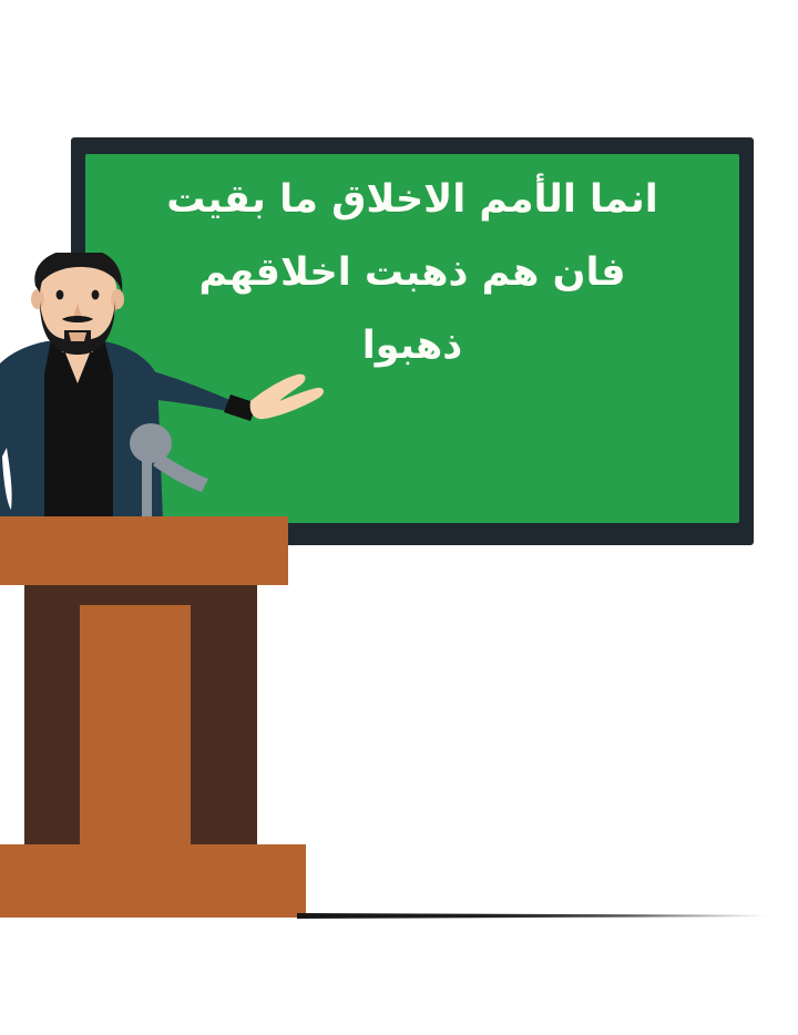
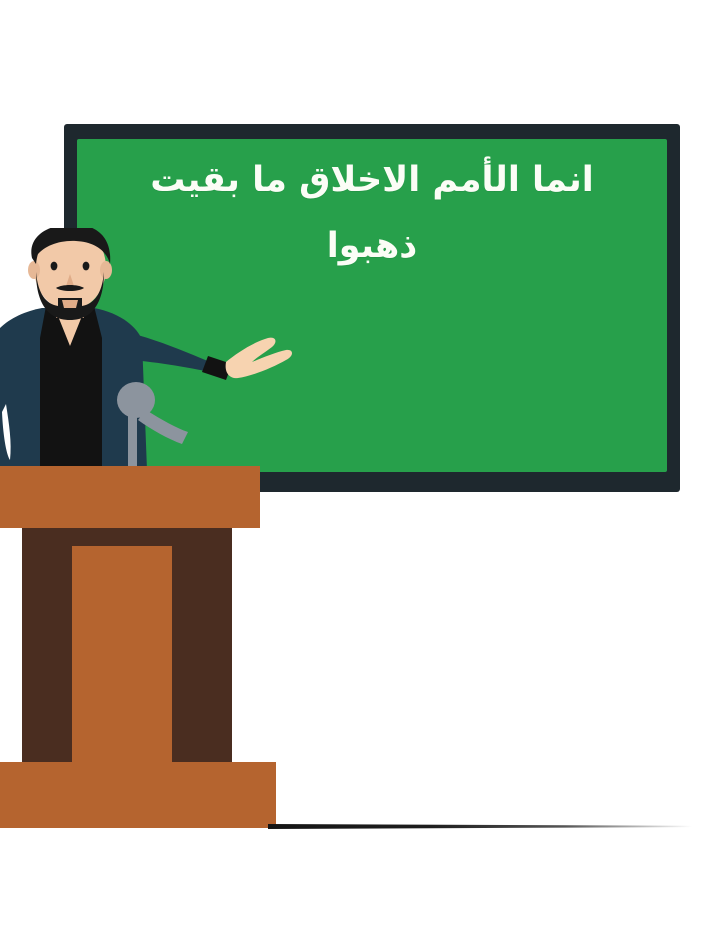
  انما الأمم الاخلاق ما بقيت
- فان هم ذهبت اخلاقهم
  ذهبوا
